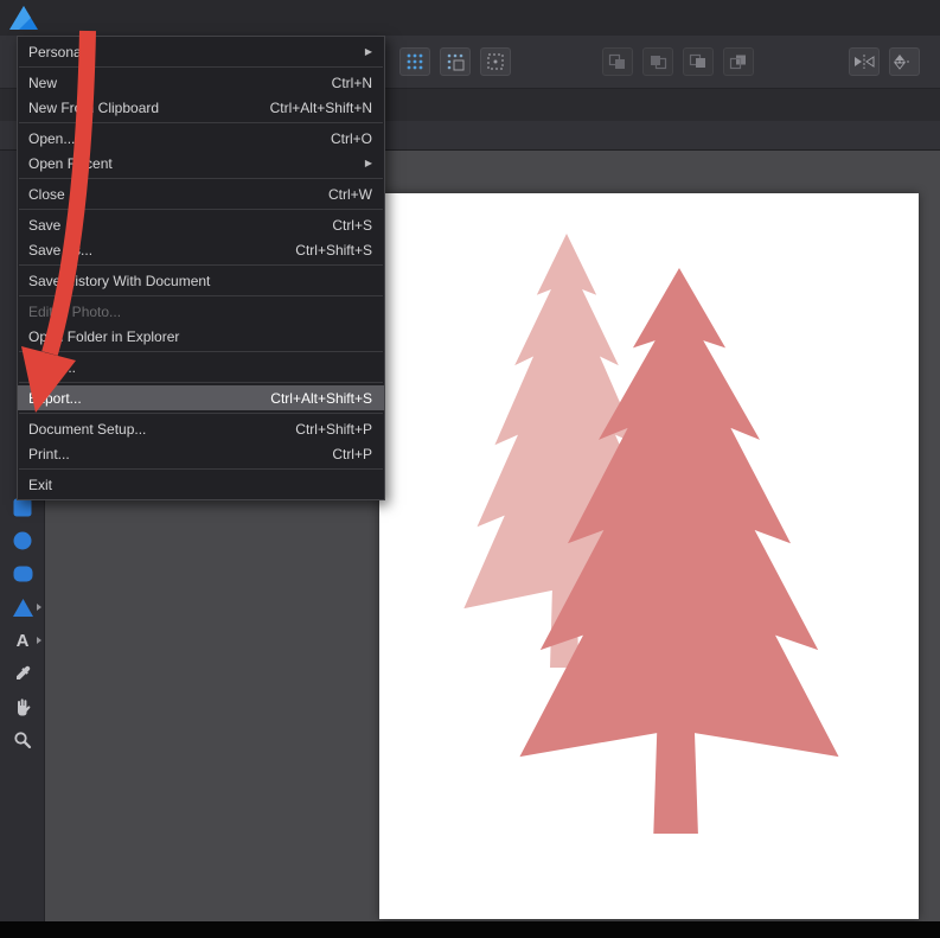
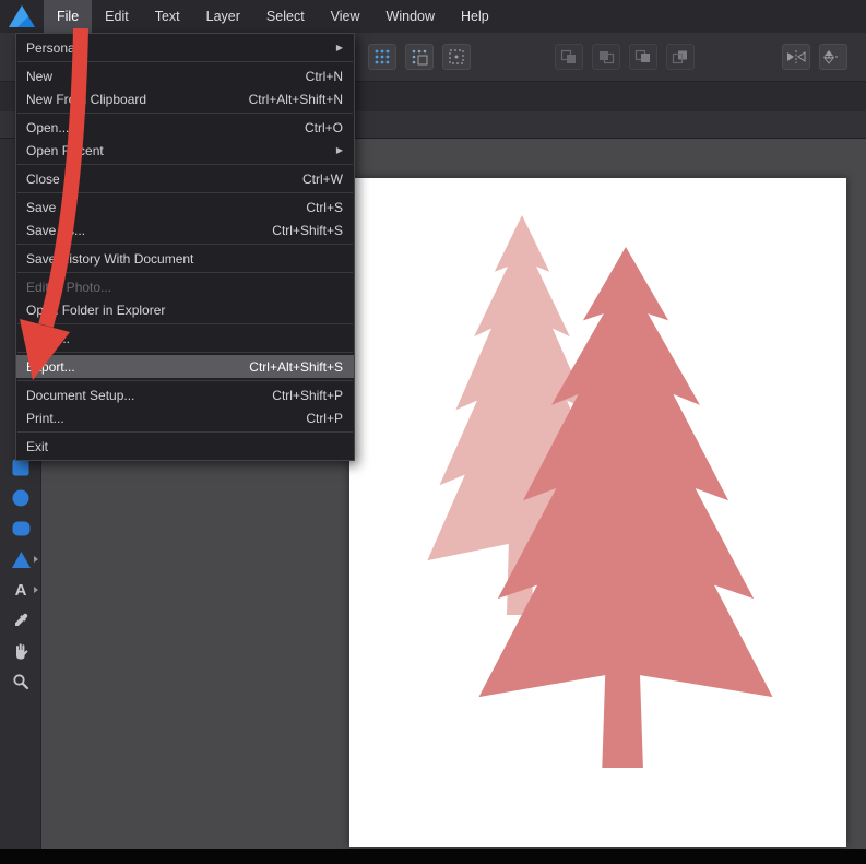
+ File
+ Edit
+ Text
+ Layer
+ Select
+ View
+ Window
+ Help
  A
  Persona
  ▶
  New
  Ctrl+N
  New Fr Clipboard
  Ctrl+Alt+Shift+N
  Open...
  Ctrl+O
  Open Rent
  ▶
  Close
  Ctrl+W
  Save
  Ctrl+S
  Save...
  Ctrl+Shift+S
  Saveistory With Document
  Edit Photo...
  Op Folder in Explorer
  port...
  Ctrl+Alt+Shift+S
  Document Setup...
  Ctrl+Shift+P
  Print...
  Ctrl+P
  Exit
